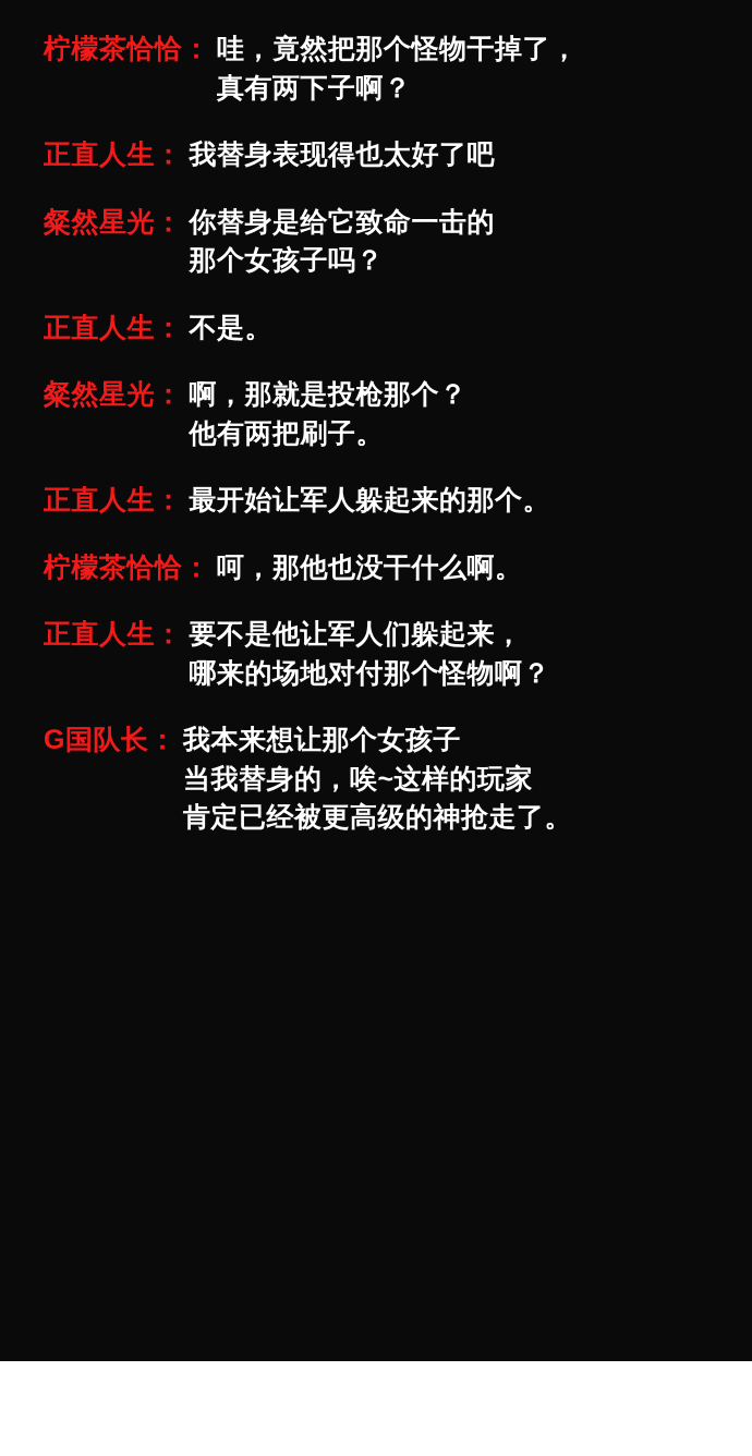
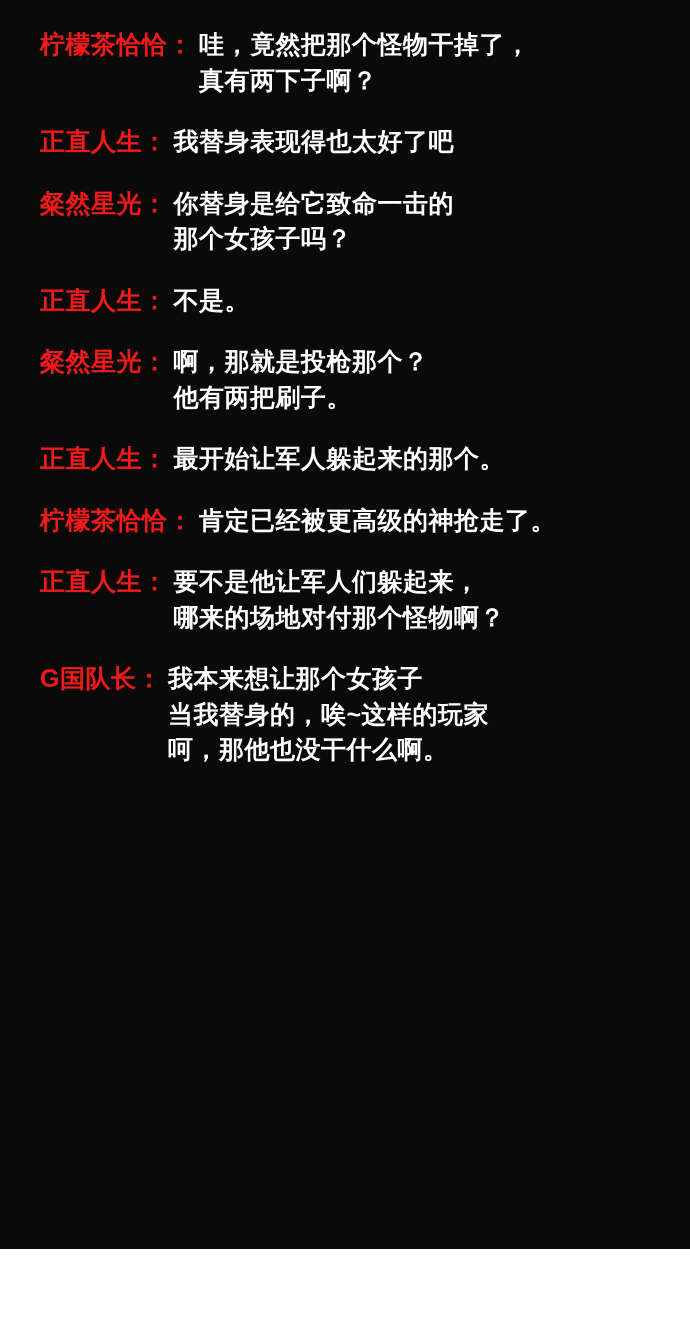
  柠檬茶恰恰：
  哇，竟然把那个怪物干掉了，
  真有两下子啊？
  正直人生：
  我替身表现得也太好了吧
  粲然星光：
  你替身是给它致命一击的
  那个女孩子吗？
  正直人生：
  不是。
  粲然星光：
  啊，那就是投枪那个？
  他有两把刷子。
  正直人生：
  最开始让军人躲起来的那个。
  柠檬茶恰恰：
- 呵，那他也没干什么啊。
+ 肯定已经被更高级的神抢走了。
  正直人生：
  要不是他让军人们躲起来，
  哪来的场地对付那个怪物啊？
  G国队长：
  我本来想让那个女孩子
  当我替身的，唉~这样的玩家
- 肯定已经被更高级的神抢走了。
+ 呵，那他也没干什么啊。
